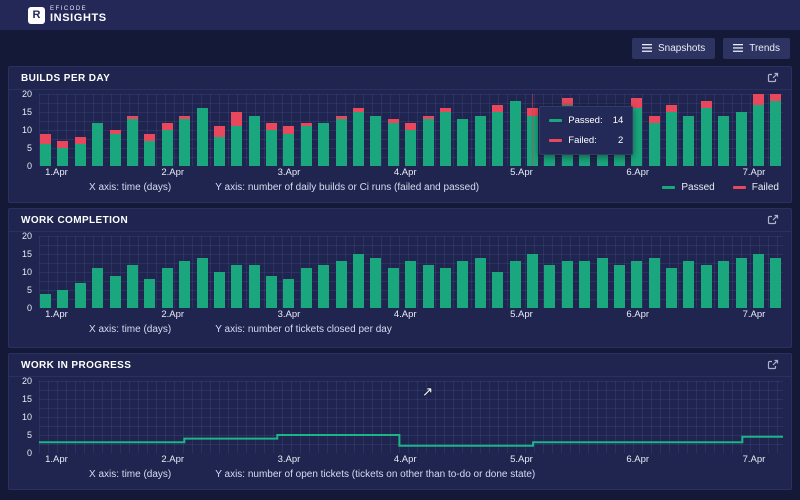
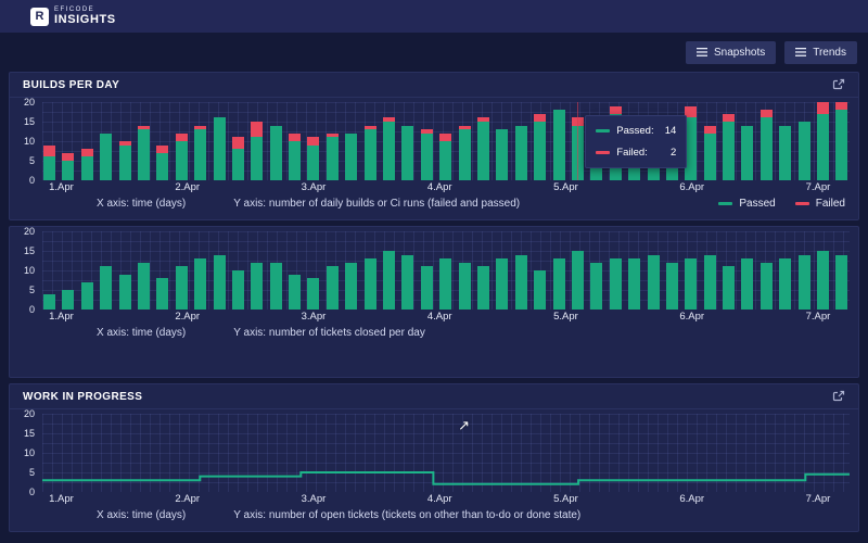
  R
  INSIGHTS
  Snapshots
  Trends
  BUILDS PER DAY
  0
  5
  10
  15
  20
  Passed:
  14
  Failed:
  2
  1.Apr
  2.Apr
  3.Apr
  4.Apr
  5.Apr
  6.Apr
  7.Apr
  X axis: time (days)
  Y axis: number of daily builds or Ci runs (failed and passed)
  Passed
  Failed
- WORK COMPLETION
  0
  5
  10
  15
  20
  1.Apr
  2.Apr
  3.Apr
  4.Apr
  5.Apr
  6.Apr
  7.Apr
  X axis: time (days)
  Y axis: number of tickets closed per day
  WORK IN PROGRESS
  0
  5
  10
  15
  20
  ↗
  1.Apr
  2.Apr
  3.Apr
  4.Apr
  5.Apr
  6.Apr
  7.Apr
  X axis: time (days)
  Y axis: number of open tickets (tickets on other than to-do or done state)
